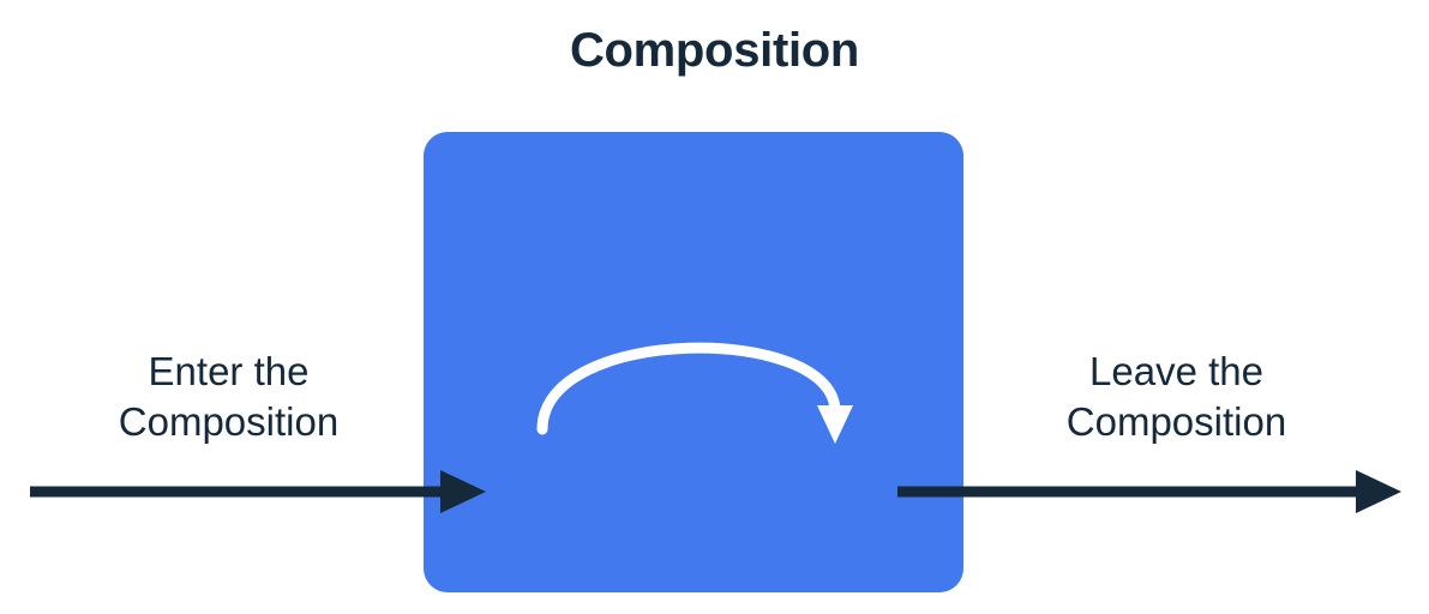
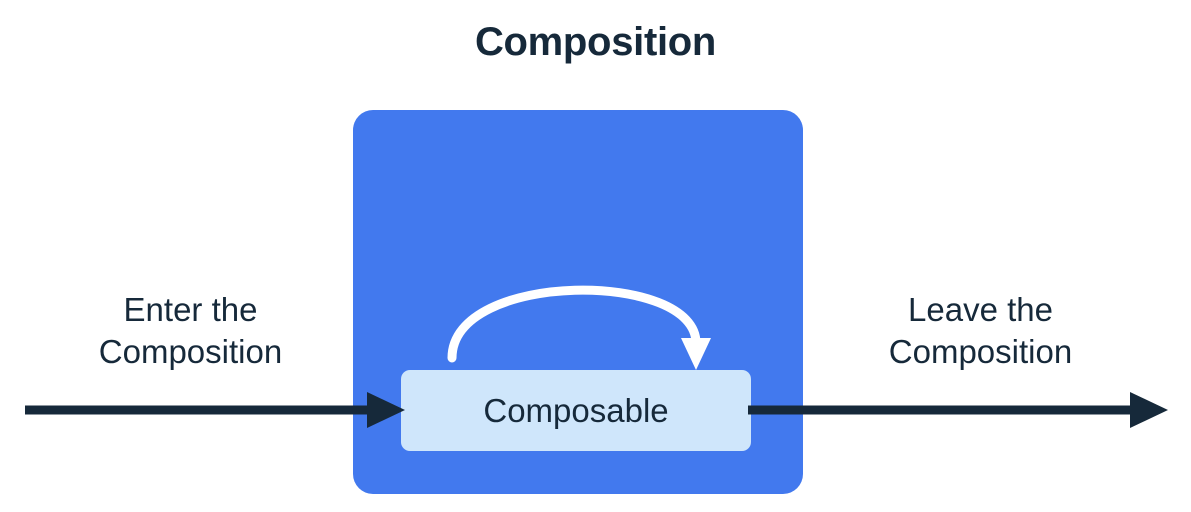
  Composition
+ Composable
  Enter the
  Composition
  Leave the
  Composition
